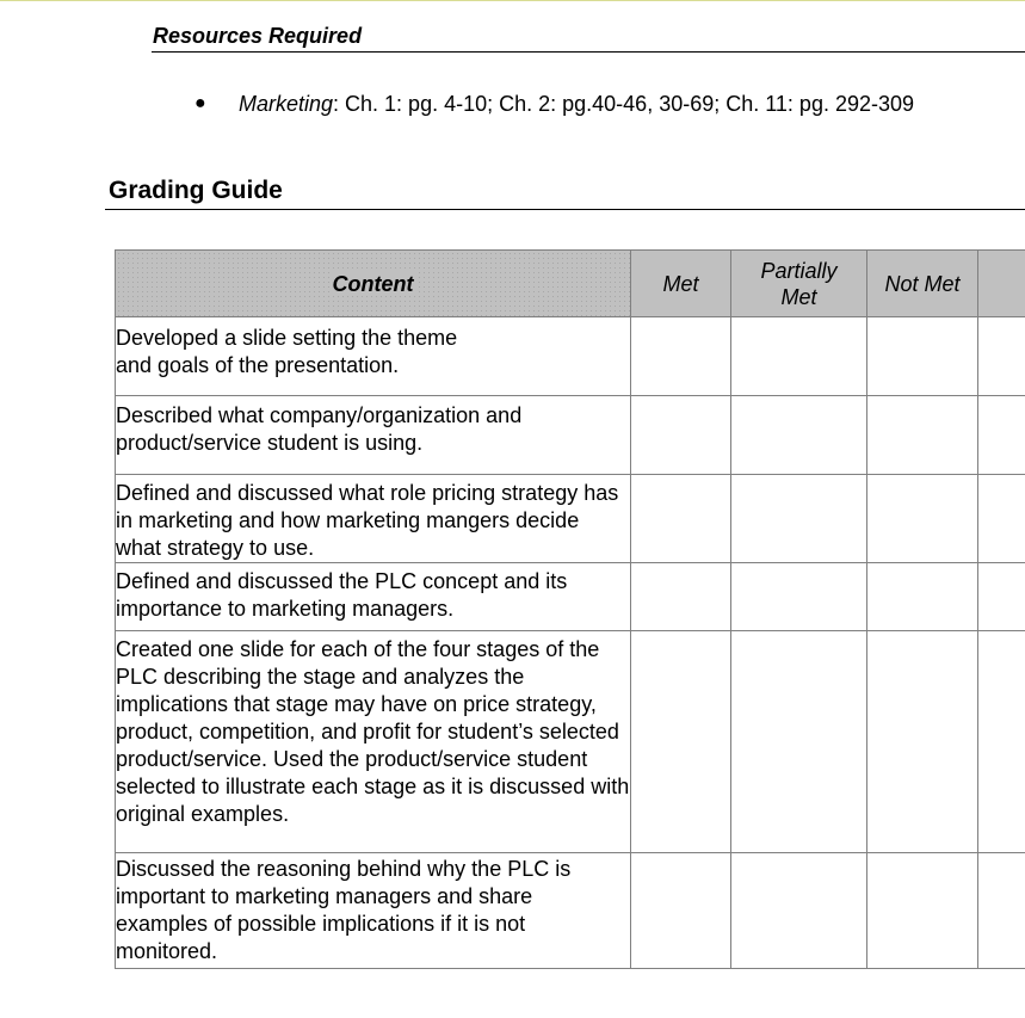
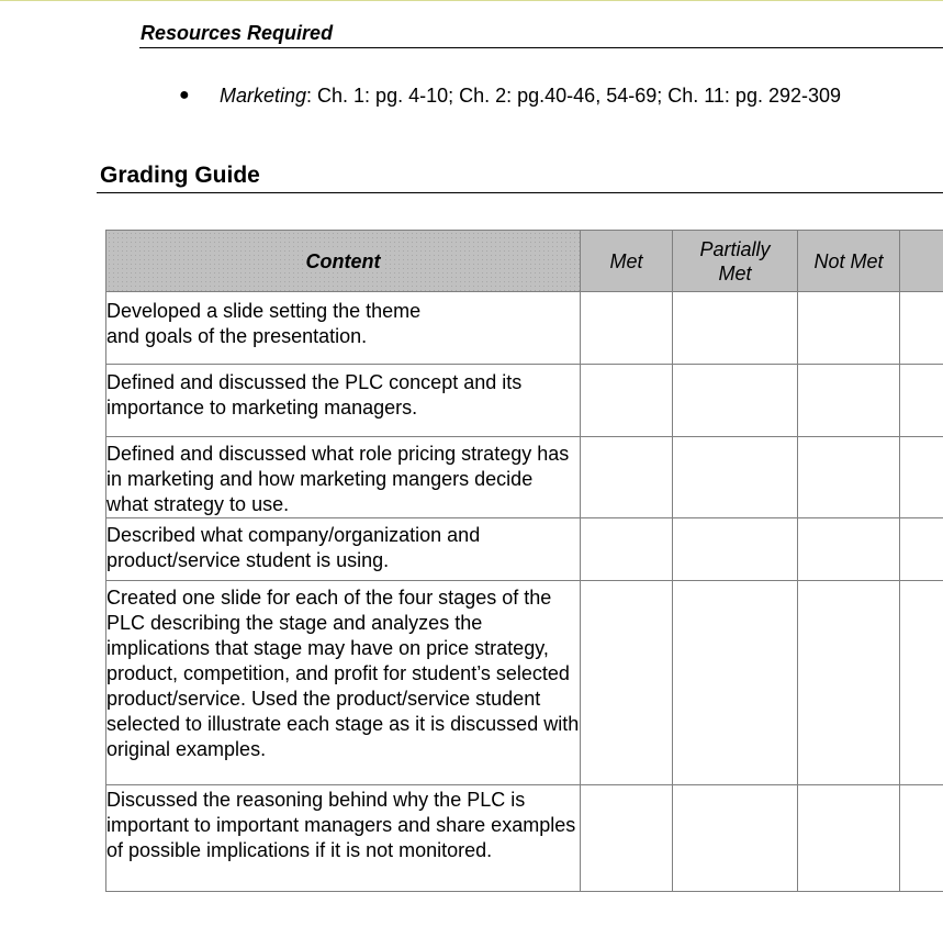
  Resources Required
  ●
- Marketing: Ch. 1: pg. 4-10; Ch. 2: pg.40-46, 30-69; Ch. 11: pg. 292-309
+ Marketing: Ch. 1: pg. 4-10; Ch. 2: pg.40-46, 54-69; Ch. 11: pg. 292-309
  Grading Guide
  Content	Met	Partially Met	Not Met
  Developed a slide setting the theme and goals of the presentation.
- Described what company/organization and product/service student is using.
+ Defined and discussed the PLC concept and its importance to marketing managers.
  Defined and discussed what role pricing strategy has in marketing and how marketing mangers decide what strategy to use.
- Defined and discussed the PLC concept and its importance to marketing managers.
+ Described what company/organization and product/service student is using.
  Created one slide for each of the four stages of the PLC describing the stage and analyzes the implications that stage may have on price strategy, product, competition, and profit for student’s selected product/service. Used the product/service student selected to illustrate each stage as it is discussed with original examples.
- Discussed the reasoning behind why the PLC is important to marketing managers and share examples of possible implications if it is not monitored.
+ Discussed the reasoning behind why the PLC is important to important managers and share examples of possible implications if it is not monitored.
